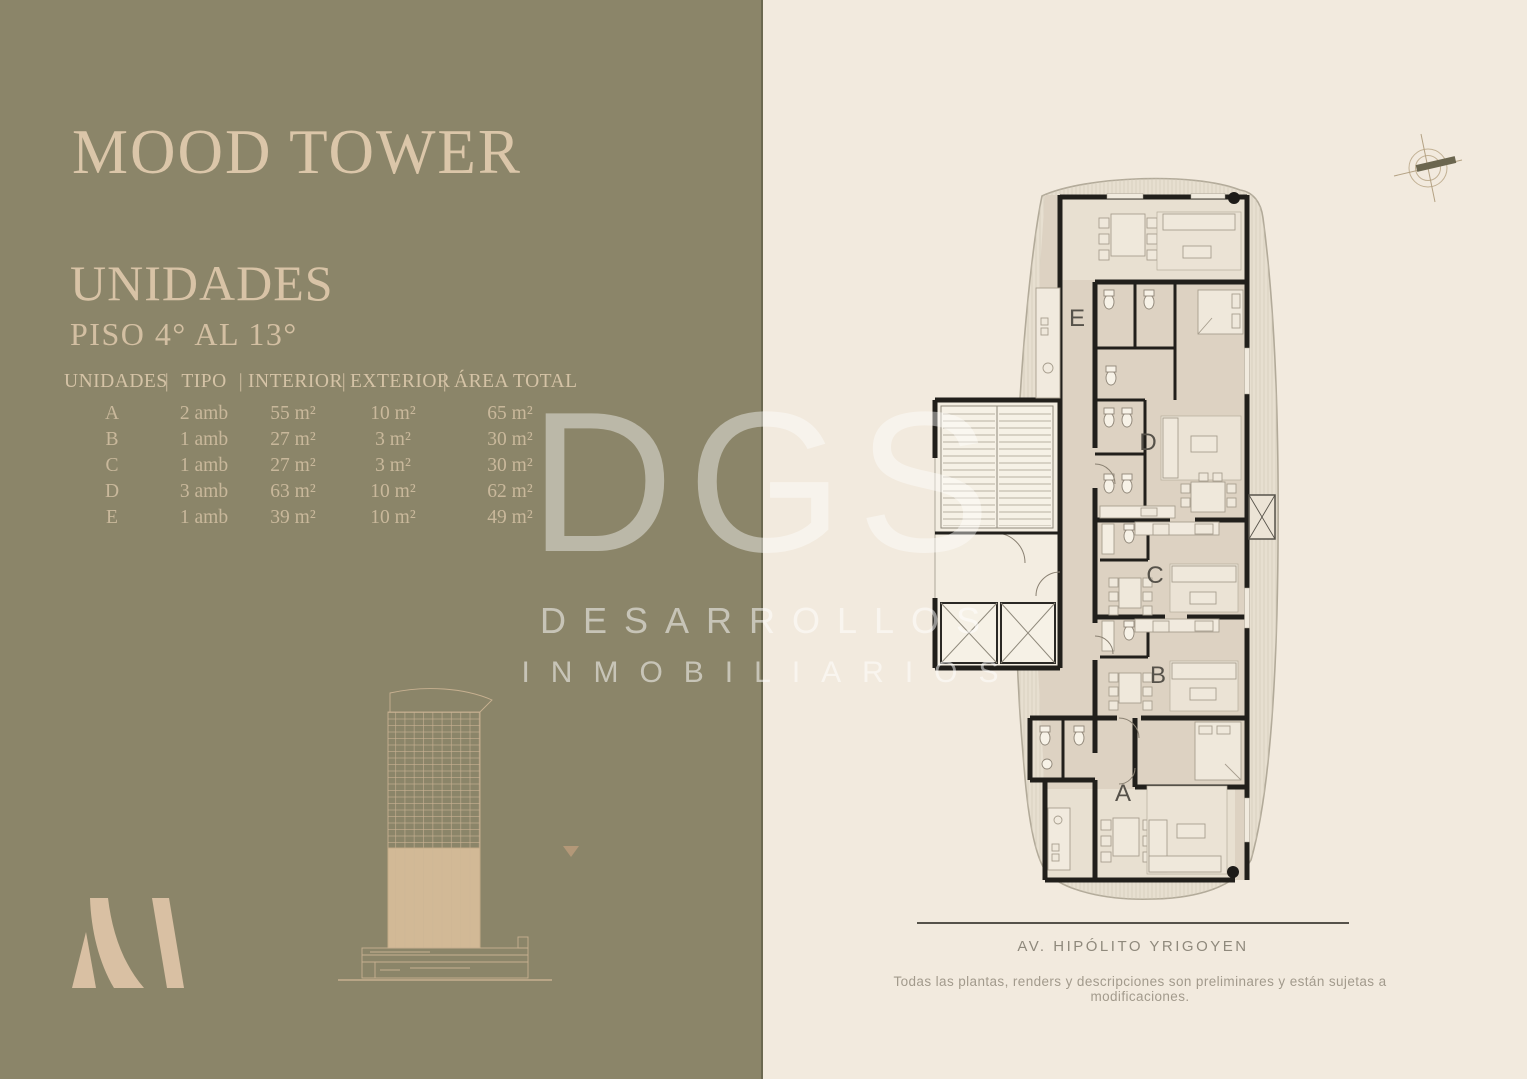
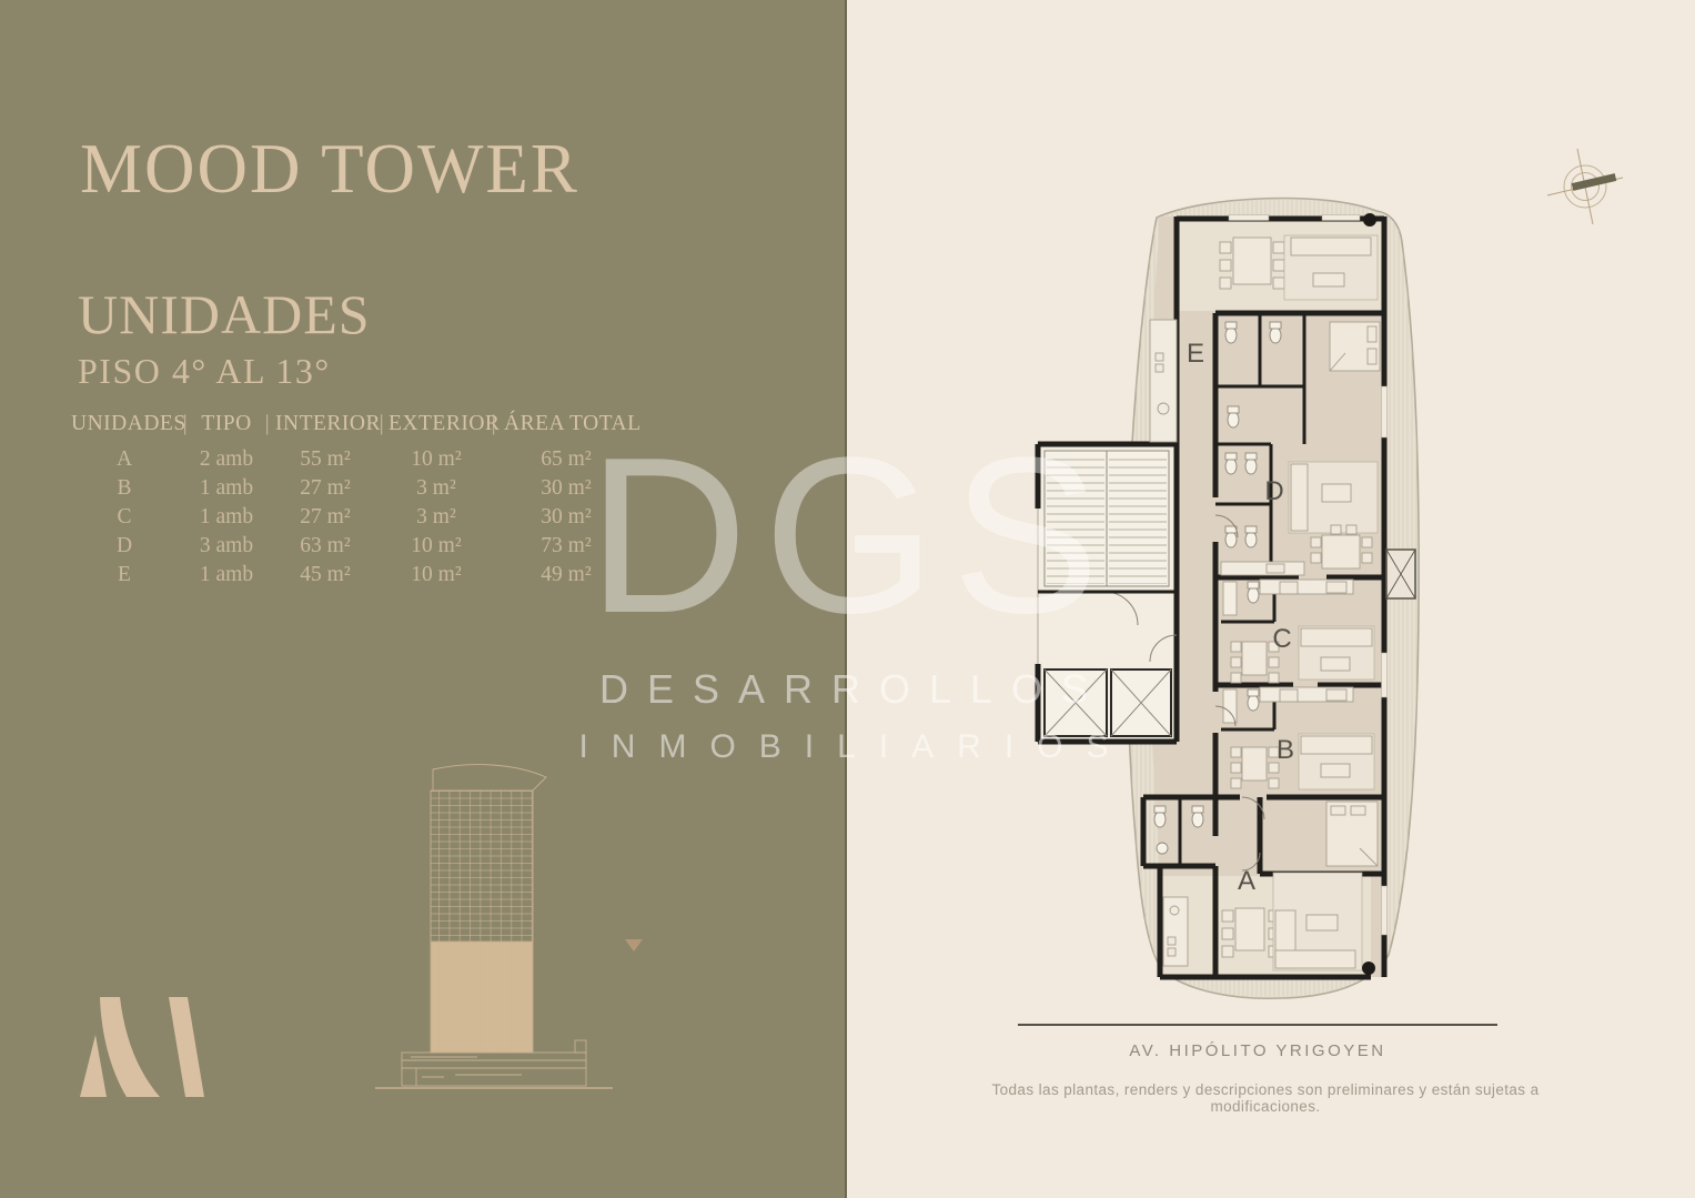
  MOOD TOWER
  UNIDADES
  PISO 4° AL 13°
  UNIDADE
  |
  TIPO
  |
  INTERIOR
  |
  EXTERIO
  |
  ÁREA TOTA
  A
  2 amb
  55 m²
  10 m²
  65 m²
  B
  1 amb
  27 m²
  3 m²
  30 m²
  C
  1 amb
  27 m²
  3 m²
  30 m²
  D
  3 amb
  63 m²
  10 m²
- 62 m²
+ 73 m²
  E
  1 amb
- 39 m²
+ 45 m²
  10 m²
  49 m²
  E
  D
  C
  B
  A
  AV. HIPÓLITO YRIGOYEN
  Todas las plantas, renders y descripciones son preliminares y están sujetas a modificaciones.
  DGS
  DESARROLLOS
  INMOBILIARIOS
